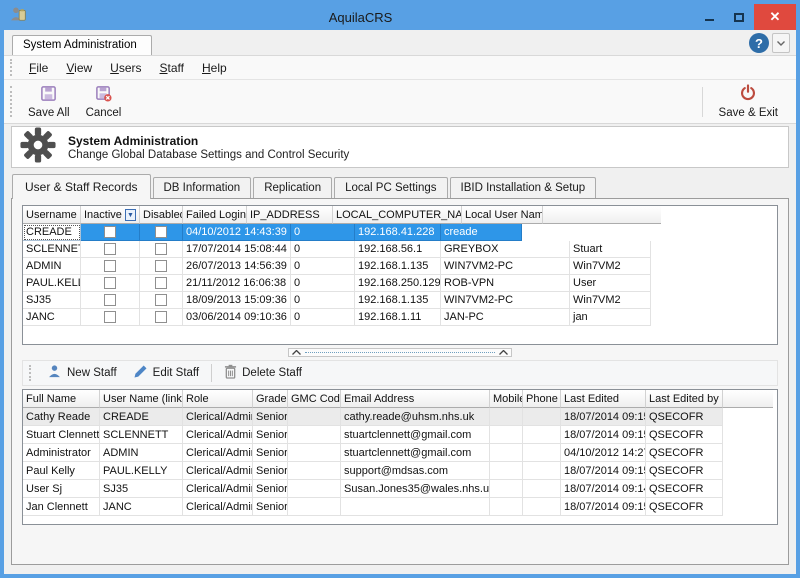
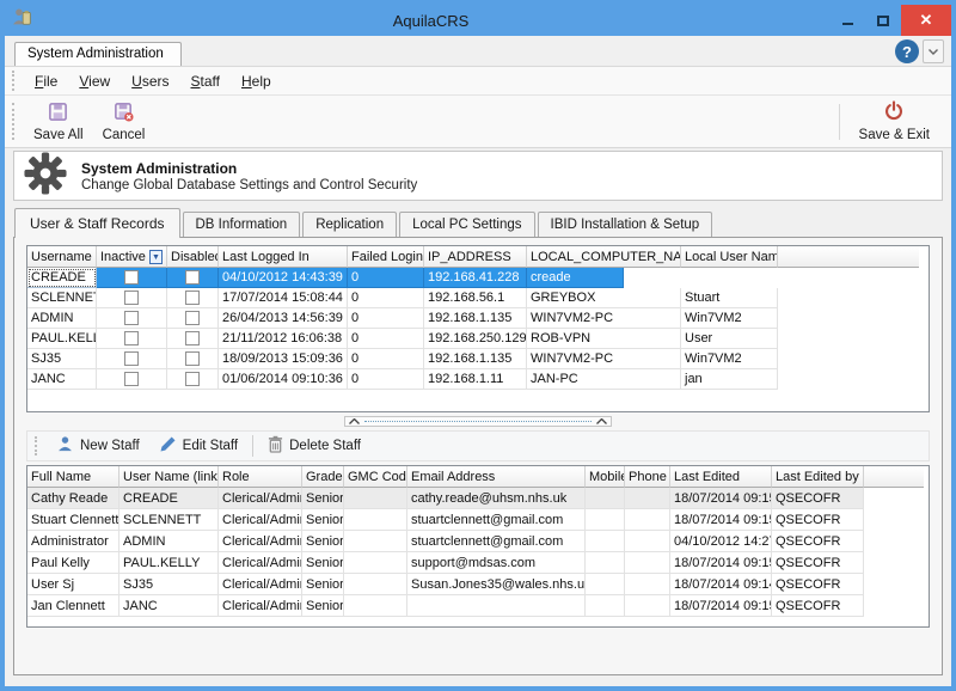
  AquilaCRS
  ✕
  System Administration
  ?
  File
  View
  Users
  Staff
  Help
  Save All
  Cancel
  Save & Exit
  System Administration
  Change Global Database Settings and Control Security
  User & Staff Records
  DB Information
  Replication
  Local PC Settings
  IBID Installation & Setup
  Username
  Inactive
  Disable
+ Last Logged In
  Failed Login
  IP_ADDRESS
  LOCAL_COMPUTER_NA
  Local User Nam
  CREADE
  04/10/2012 14:43:39
  0
  192.168.41.228
  creade
  SCLENNE
  17/07/2014 15:08:44
  0
  192.168.56.1
  GREYBOX
  Stuart
  ADMIN
- 26/07/2013 14:56:39
+ 26/04/2013 14:56:39
  0
  192.168.1.135
  WIN7VM2-PC
  Win7VM2
  PAUL.KELL
  21/11/2012 16:06:38
  0
  192.168.250.129
  ROB-VPN
  User
  SJ35
  18/09/2013 15:09:36
  0
  192.168.1.135
  WIN7VM2-PC
  Win7VM2
  JANC
- 03/06/2014 09:10:36
+ 01/06/2014 09:10:36
  0
  192.168.1.11
  JAN-PC
  jan
  New Staff
  Edit Staff
  Delete Staff
  Full Name
  User Name (link
  Role
  Grade
  GMC Cod
  Email Address
  Mobil
  Phone
  Last Edited
  Last Edited by
  Cathy Reade
  CREADE
  Clerical/Admi
  Senior
  cathy.reade@uhsm.nhs.uk
  18/07/2014 09:1
  QSECOFR
  Stuart Clennett
  SCLENNETT
  Clerical/Admi
  Senior
  stuartclennett@gmail.com
  18/07/2014 09:1
  QSECOFR
  Administrator
  ADMIN
  Clerical/Admi
  Senior
  stuartclennett@gmail.com
  04/10/2012 14:2
  QSECOFR
  Paul Kelly
  PAUL.KELLY
  Clerical/Admi
  Senior
  support@mdsas.com
  18/07/2014 09:1
  QSECOFR
  User Sj
  SJ35
  Clerical/Admi
  Senior
  Susan.Jones35@wales.nhs.u
  18/07/2014 09:1
  QSECOFR
  Jan Clennett
  JANC
  Clerical/Admi
  Senior
  18/07/2014 09:1
  QSECOFR
